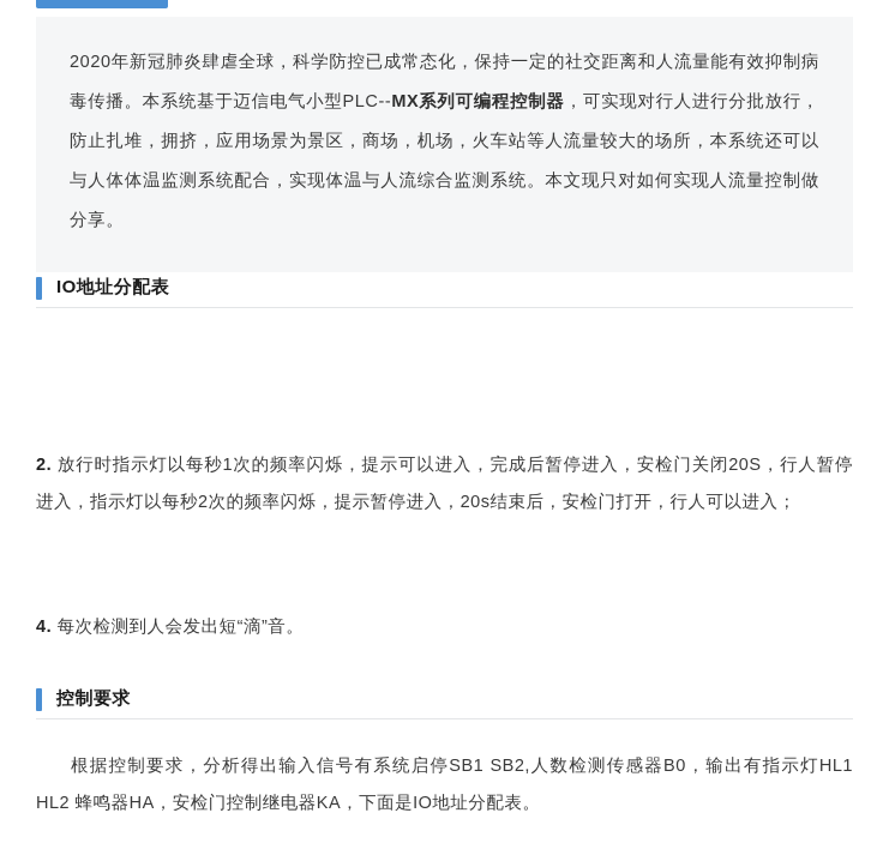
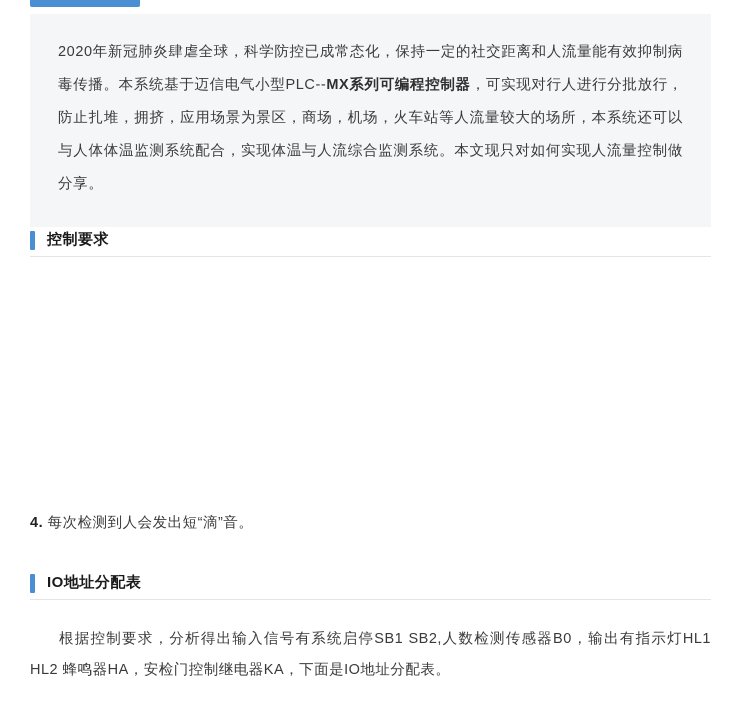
  2020年新冠肺炎肆虐全球，科学防控已成常态化，保持一定的社交距离和人流量能有效抑制病毒传播。本系统基于迈信电气小型PLC--MX系列可编程控制器，可实现对行人进行分批放行，防止扎堆，拥挤，应用场景为景区，商场，机场，火车站等人流量较大的场所，本系统还可以与人体体温监测系统配合，实现体温与人流综合监测系统。本文现只对如何实现人流量控制做分享。
- IO地址分配表
+ 控制要求
- 2. 放行时指示灯以每秒1次的频率闪烁，提示可以进入，完成后暂停进入，安检门关闭20S，行人暂停进入，指示灯以每秒2次的频率闪烁，提示暂停进入，20s结束后，安检门打开，行人可以进入；
  4. 每次检测到人会发出短“滴”音。
- 控制要求
+ IO地址分配表
  根据控制要求，分析得出输入信号有系统启停SB1 SB2,人数检测传感器B0，输出有指示灯HL1 HL2 蜂鸣器HA，安检门控制继电器KA，下面是IO地址分配表。
